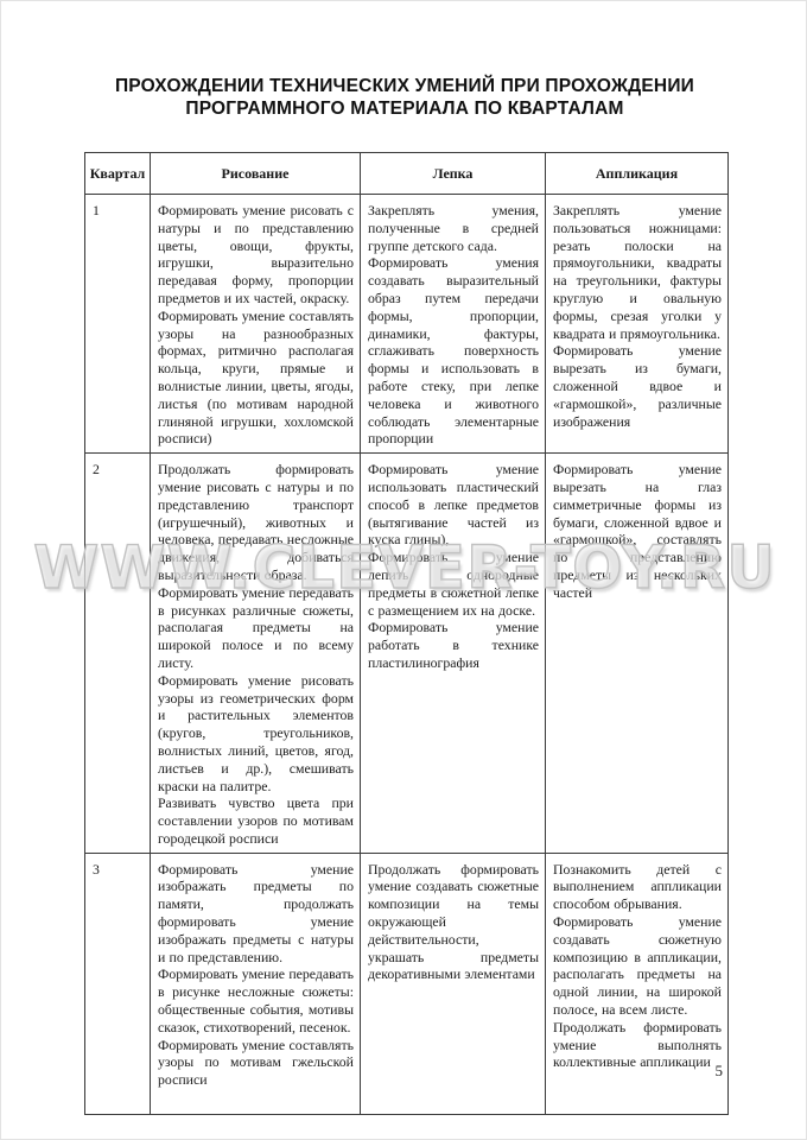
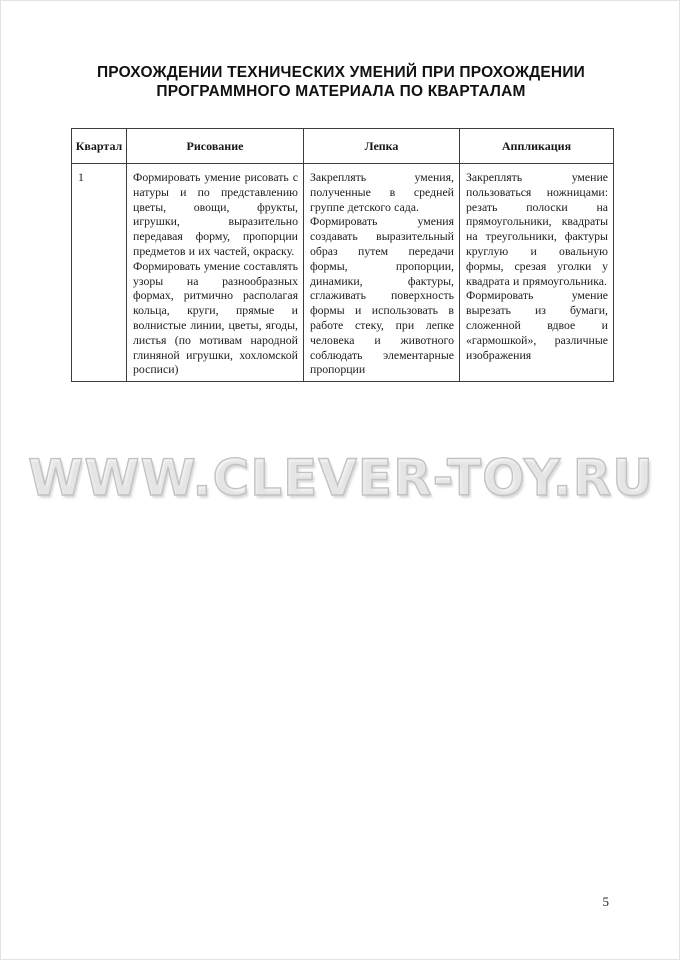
  ПРОХОЖДЕНИИ ТЕХНИЧЕСКИХ УМЕНИЙ ПРИ ПРОХОЖДЕНИИ
  ПРОГРАММНОГО МАТЕРИАЛА ПО КВАРТАЛАМ
  Квартал	Рисование	Лепка	Аппликация
  1	Формировать умение рисовать с натуры и по представлению цветы, овощи, фрукты, игрушки, выразительно передавая форму, пропорции предметов и их частей, окраску. Формировать умение составлять узоры на разнообразных формах, ритмично располагая кольца, круги, прямые и волнистые линии, цветы, ягоды, листья (по мотивам народной глиняной игрушки, хохломской росписи)	Закреплять умения, полученные в средней группе детского сада. Формировать умения создавать выразительный образ путем передачи формы, пропорции, динамики, фактуры, сглаживать поверхность формы и использовать в работе стеку, при лепке человека и животного соблюдать элементарные пропорции	Закреплять умение пользоваться ножницами: резать полоски на прямоугольники, квадраты на треугольники, фактуры круглую и овальную формы, срезая уголки у квадрата и прямоугольника. Формировать умение вырезать из бумаги, сложенной вдвое и «гармошкой», различные изображения
- 2	Продолжать формировать умение рисовать с натуры и по представлению транспорт (игрушечный), животных и человека, передавать несложные движения, добиваться выразительности образа. Формировать умение передавать в рисунках различные сюжеты, располагая предметы на широкой полосе и по всему листу. Формировать умение рисовать узоры из геометрических форм и растительных элементов (кругов, треугольников, волнистых линий, цветов, ягод, листьев и др.), смешивать краски на палитре. Развивать чувство цвета при составлении узоров по мотивам городецкой росписи	Формировать умение использовать пластический способ в лепке предметов (вытягивание частей из куска глины), Формировать умение лепить однородные предметы в сюжетной лепке с размещением их на доске. Формировать умение работать в технике пластилинография	Формировать умение вырезать на глаз симметричные формы из бумаги, сложенной вдвое и «гармошкой», составлять по представлению предметы из нескольких частей
- 3	Формировать умение изображать предметы по памяти, продолжать формировать умение изображать предметы с натуры и по представлению. Формировать умение передавать в рисунке несложные сюжеты: общественные события, мотивы сказок, стихотворений, песенок. Формировать умение составлять узоры по мотивам гжельской росписи	Продолжать формировать умение создавать сюжетные композиции на темы окружающей действительности, украшать предметы декоративными элементами	Познакомить детей с выполнением аппликации способом обрывания. Формировать умение создавать сюжетную композицию в аппликации, располагать предметы на одной линии, на широкой полосе, на всем листе. Продолжать формировать умение выполнять коллективные аппликации
  WWW.CLEVER-TOY.RU
  5
